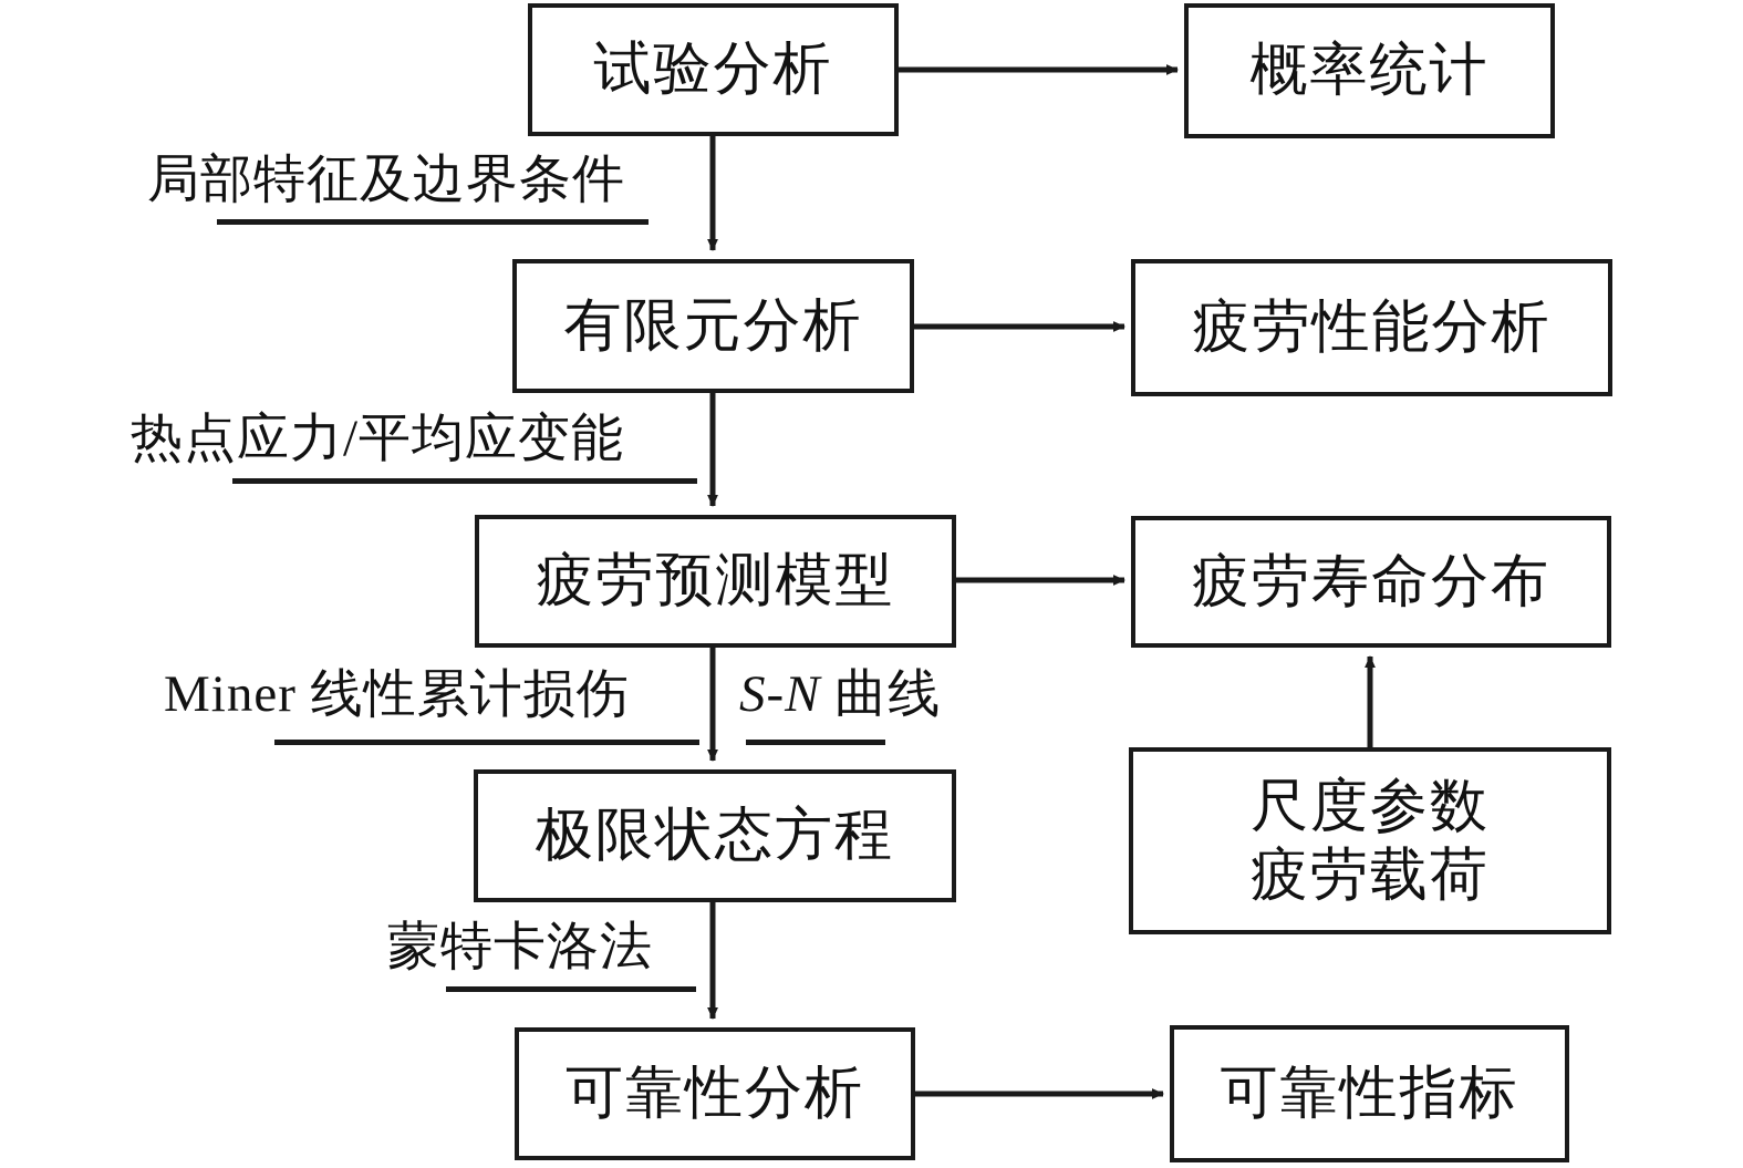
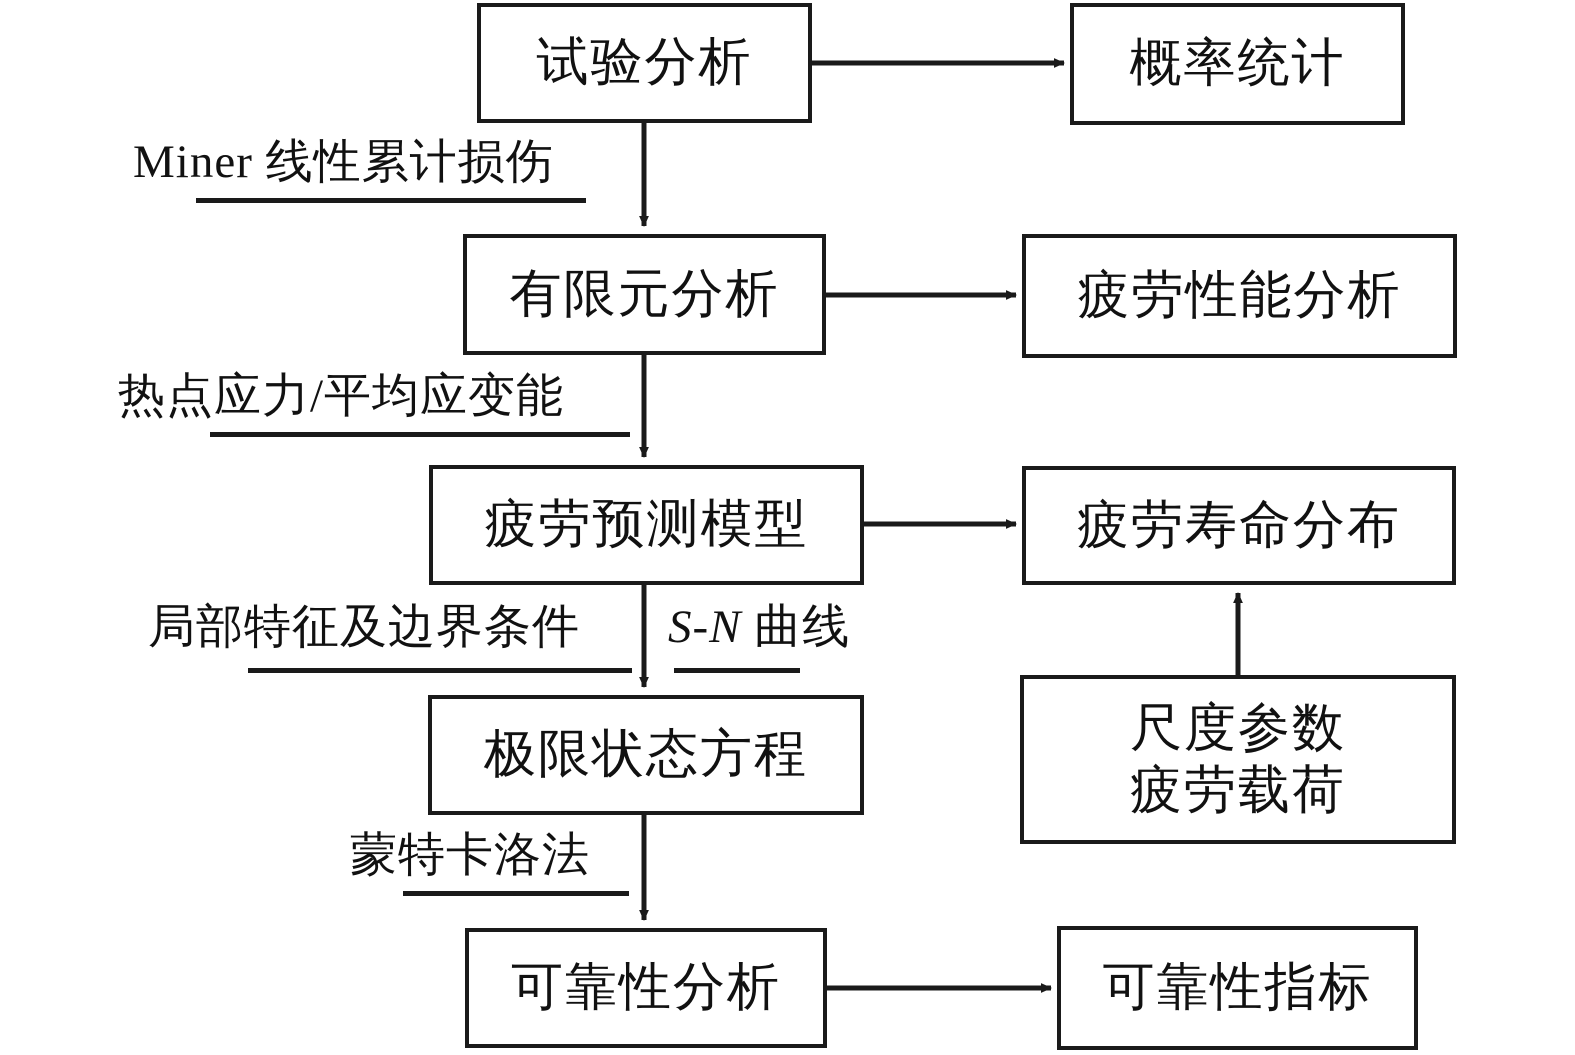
  试验分析
  概率统计
  有限元分析
  疲劳性能分析
  疲劳预测模型
  疲劳寿命分布
  极限状态方程
  尺度参数
  疲劳载荷
  可靠性分析
  可靠性指标
- 局部特征及边界条件
+ Miner 线性累计损伤
  热点应力/平均应变能
- Miner 线性累计损伤
+ 局部特征及边界条件
  S-N 曲线
  蒙特卡洛法
